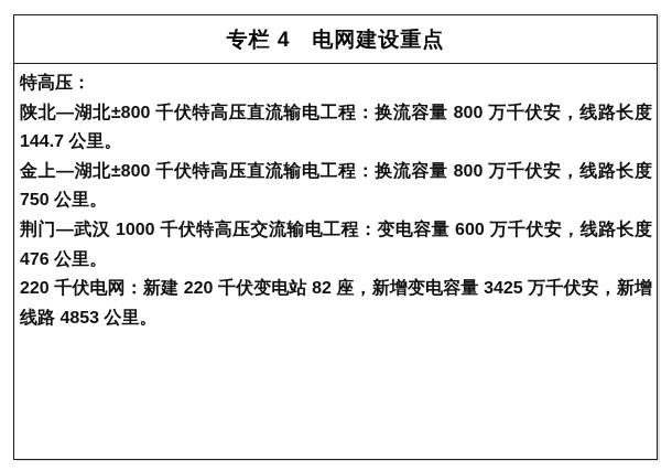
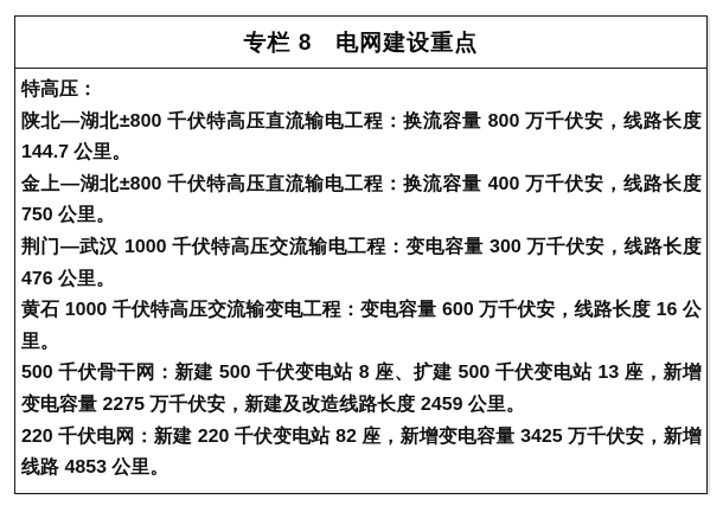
- 专栏 4 电网建设重点
+ 专栏 8 电网建设重点
  特高压：
  陕北—湖北±800 千伏特高压直流输电工程：换流容量 800 万千伏安，线路长度 144.7 公里。
- 金上—湖北±800 千伏特高压直流输电工程：换流容量 800 万千伏安，线路长度 750 公里。
+ 金上—湖北±800 千伏特高压直流输电工程：换流容量 400 万千伏安，线路长度 750 公里。
- 荆门—武汉 1000 千伏特高压交流输电工程：变电容量 600 万千伏安，线路长度 476 公里。
+ 荆门—武汉 1000 千伏特高压交流输电工程：变电容量 300 万千伏安，线路长度 476 公里。
+ 黄石 1000 千伏特高压交流输变电工程：变电容量 600 万千伏安，线路长度 16 公里。
+ 500 千伏骨干网：新建 500 千伏变电站 8 座、扩建 500 千伏变电站 13 座，新增变电容量 2275 万千伏安，新建及改造线路长度 2459 公里。
  220 千伏电网：新建 220 千伏变电站 82 座，新增变电容量 3425 万千伏安，新增线路 4853 公里。
